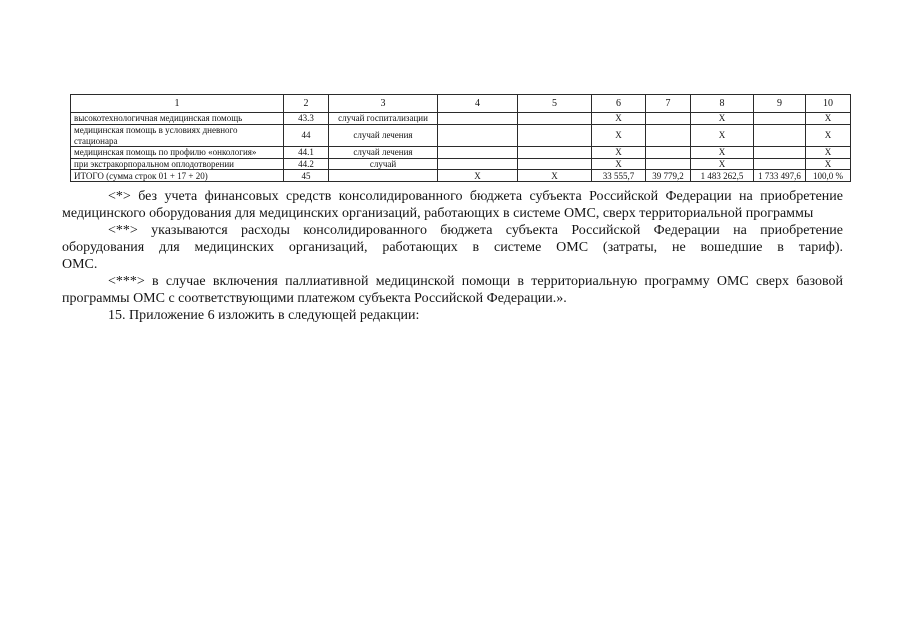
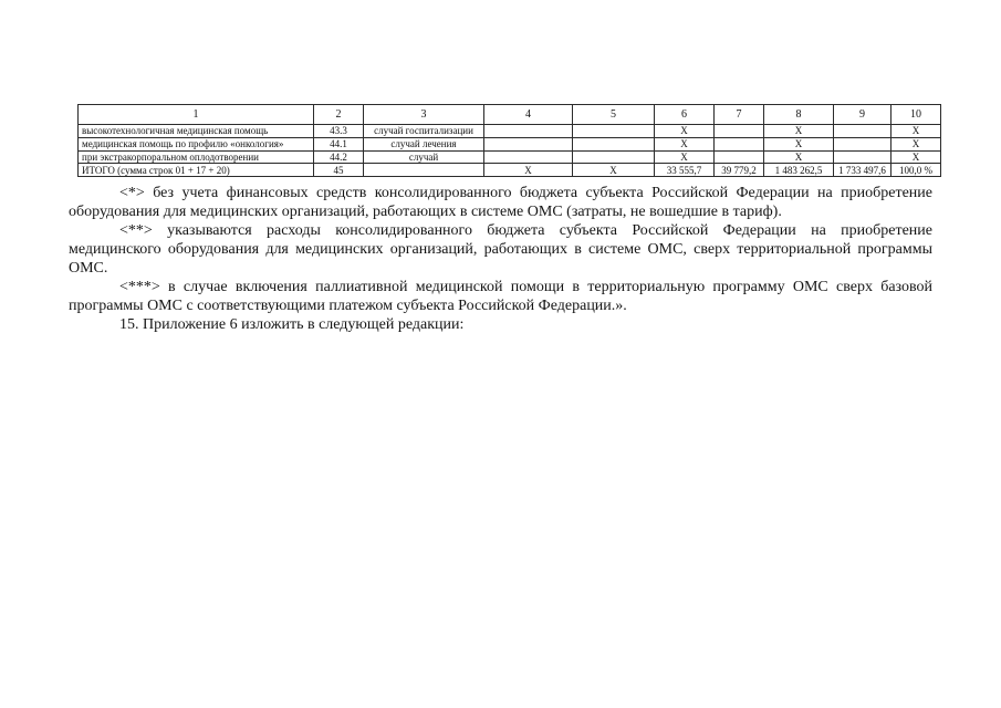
  1	2	3	4	5	6	7	8	9	10
  высокотехнологичная медицинская помощь	43.3	случай госпитализации			X		X		X
- медицинская помощь в условиях дневного стационара	44	случай лечения			X		X		X
  медицинская помощь по профилю «онкология»	44.1	случай лечения			X		X		X
  при экстракорпоральном оплодотворении	44.2	случай			X		X		X
  ИТОГО (сумма строк 01 + 17 + 20)	45		X	X	33 555,7	39 779,2	1 483 262,5	1 733 497,6	100,0 %
  <*> без учета финансовых средств консолидированного бюджета субъекта Российской Федерации на приобретение
- медицинского оборудования для медицинских организаций, работающих в системе ОМС, сверх территориальной программы
+ оборудования для медицинских организаций, работающих в системе ОМС (затраты, не вошедшие в тариф).
  <**> указываются расходы консолидированного бюджета субъекта Российской Федерации на приобретение
- оборудования для медицинских организаций, работающих в системе ОМС (затраты, не вошедшие в тариф).
+ медицинского оборудования для медицинских организаций, работающих в системе ОМС, сверх территориальной программы
  ОМС.
  <***> в случае включения паллиативной медицинской помощи в территориальную программу ОМС сверх базовой
  программы ОМС с соответствующими платежом субъекта Российской Федерации.».
  15. Приложение 6 изложить в следующей редакции:
